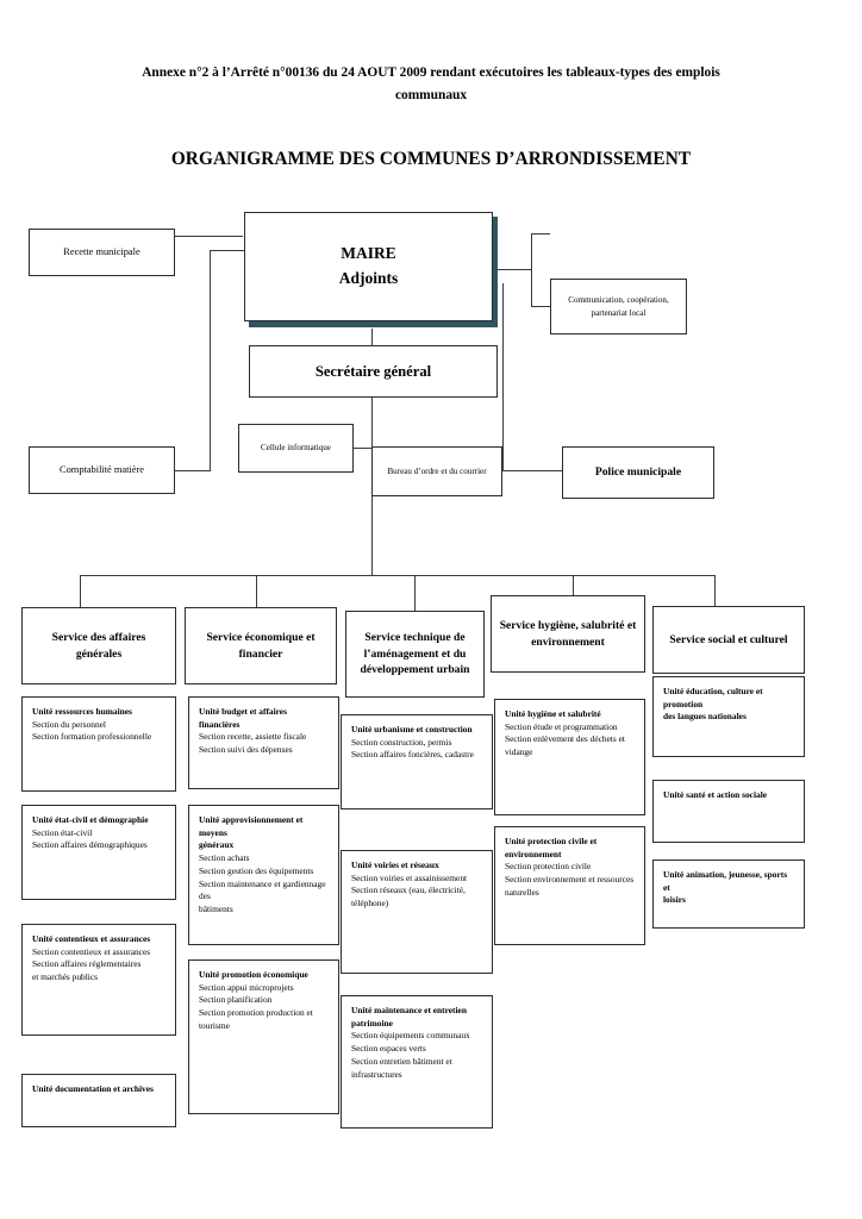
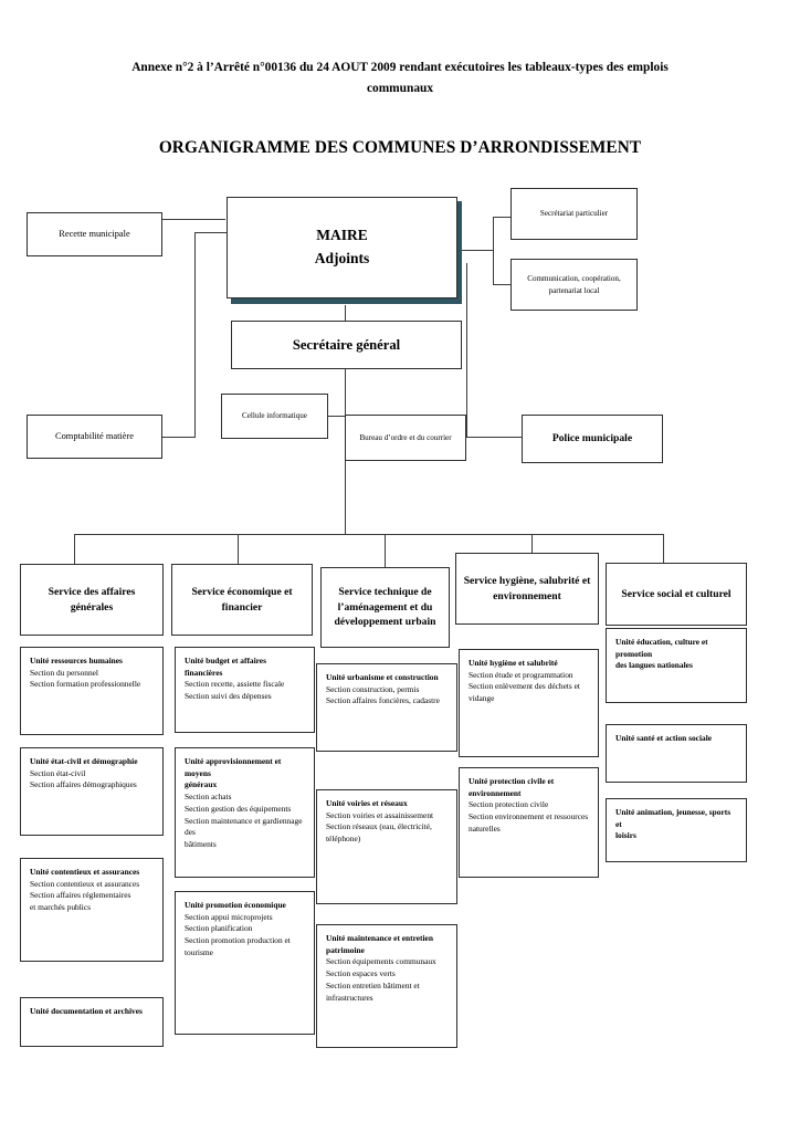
  Annexe n°2 à l’Arrêté n°00136 du 24 AOUT 2009 rendant exécutoires les tableaux-types des emplois communaux
  ORGANIGRAMME DES COMMUNES D’ARRONDISSEMENT
  Recette municipale
  MAIRE
  Adjoints
+ Secrétariat particulier
  Communication, coopération,
  partenariat local
  Secrétaire général
  Comptabilité matière
  Cellule informatique
  Bureau d’ordre et du courrier
  Police municipale
  Service des affaires générales
  Service économique et financier
  Service technique de
  l’aménagement et du
  développement urbain
  Service hygiène, salubrité et
  environnement
  Service social et culturel
  Unité ressources humaines
  Section du personnel
  Section formation professionnelle
  Unité état-civil et démographie
  Section état-civil
  Section affaires démographiques
  Unité contentieux et assurances
  Section contentieux et assurances
  Section affaires réglementaires
  et marchés publics
  Unité documentation et archives
  Unité budget et affaires financières
  Section recette, assiette fiscale
  Section suivi des dépenses
  Unité approvisionnement et moyens
  généraux
  Section achats
  Section gestion des équipements
  Section maintenance et gardiennage des
  bâtiments
  Unité promotion économique
  Section appui microprojets
  Section planification
  Section promotion production et
  tourisme
  Unité urbanisme et construction
  Section construction, permis
  Section affaires foncières, cadastre
  Unité voiries et réseaux
  Section voiries et assainissement
  Section réseaux (eau, électricité,
  téléphone)
  Unité maintenance et entretien
  patrimoine
  Section équipements communaux
  Section espaces verts
  Section entretien bâtiment et
  infrastructures
  Unité hygiène et salubrité
  Section étude et programmation
  Section enlèvement des déchets et
  vidange
  Unité protection civile et
  environnement
  Section protection civile
  Section environnement et ressources
  naturelles
  Unité éducation, culture et promotion
  des langues nationales
  Unité santé et action sociale
  Unité animation, jeunesse, sports et
  loisirs
